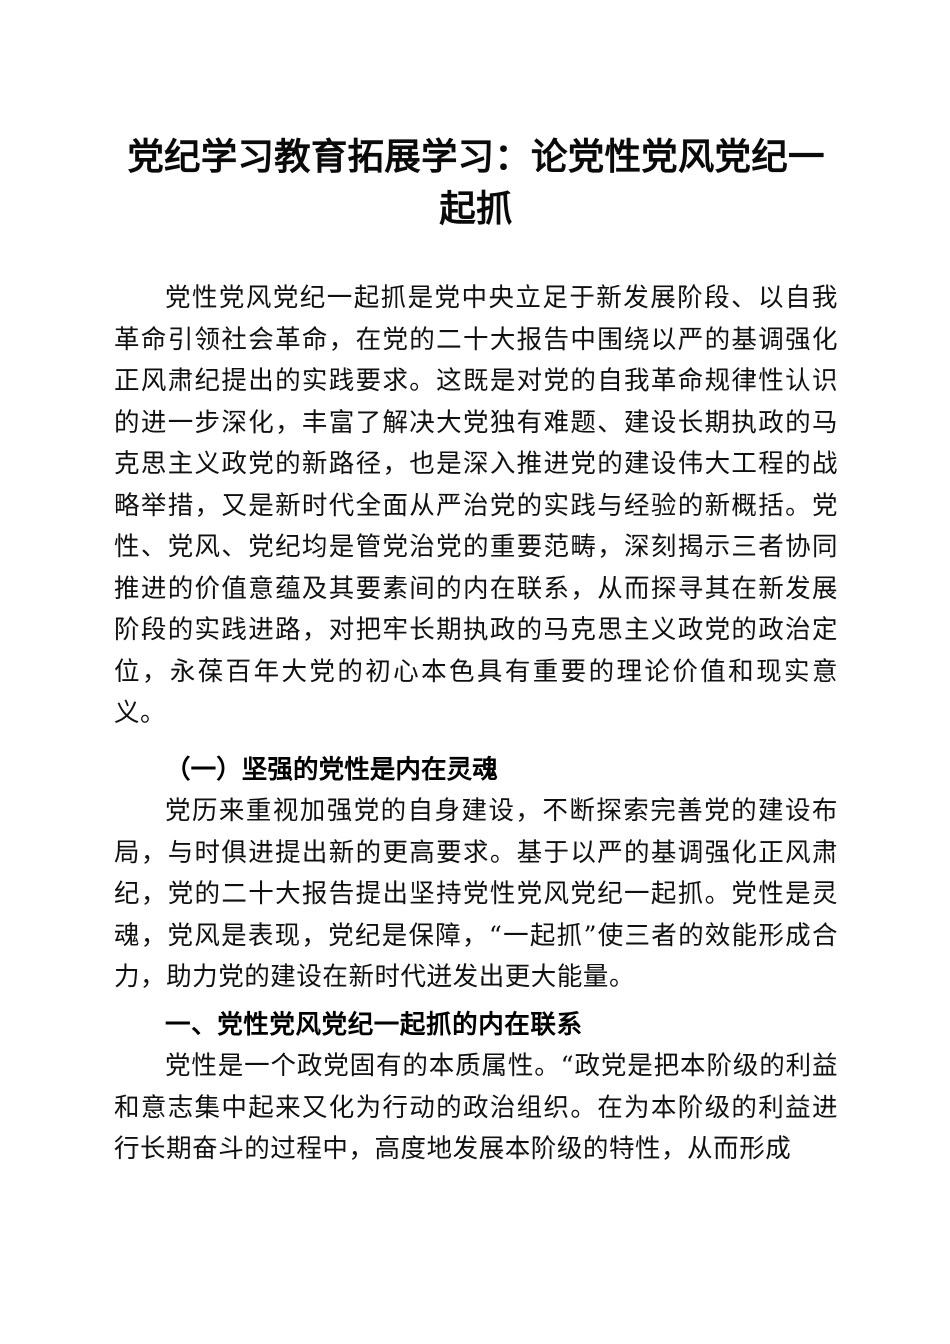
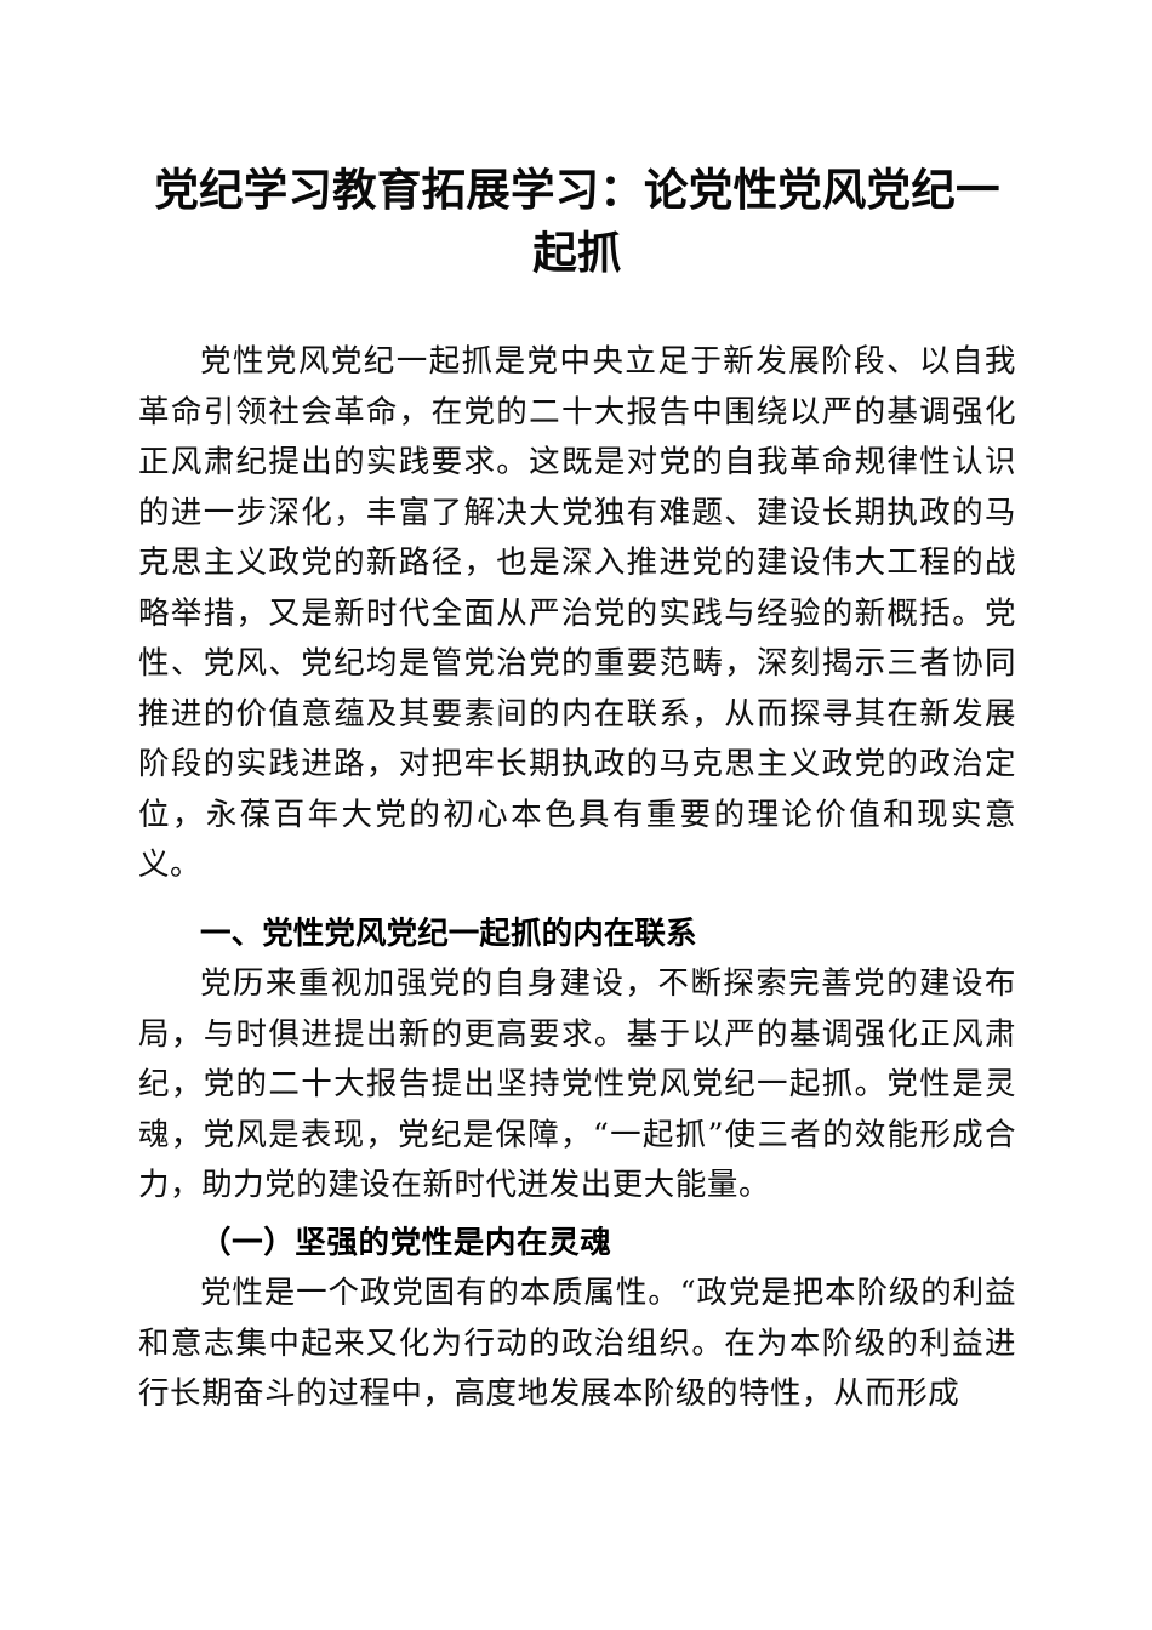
  党纪学习教育拓展学习：论党性党风党纪一起抓
  党性党风党纪一起抓是党中央立足于新发展阶段、以自我革命引领社会革命，在党的二十大报告中围绕以严的基调强化正风肃纪提出的实践要求。这既是对党的自我革命规律性认识的进一步深化，丰富了解决大党独有难题、建设长期执政的马克思主义政党的新路径，也是深入推进党的建设伟大工程的战略举措，又是新时代全面从严治党的实践与经验的新概括。党性、党风、党纪均是管党治党的重要范畴，深刻揭示三者协同推进的价值意蕴及其要素间的内在联系，从而探寻其在新发展阶段的实践进路，对把牢长期执政的马克思主义政党的政治定位，永葆百年大党的初心本色具有重要的理论价值和现实意义。
- （一）坚强的党性是内在灵魂
+ 一、党性党风党纪一起抓的内在联系
  党历来重视加强党的自身建设，不断探索完善党的建设布局，与时俱进提出新的更高要求。基于以严的基调强化正风肃纪，党的二十大报告提出坚持党性党风党纪一起抓。党性是灵魂，党风是表现，党纪是保障，“一起抓”使三者的效能形成合力，助力党的建设在新时代迸发出更大能量。
- 一、党性党风党纪一起抓的内在联系
+ （一）坚强的党性是内在灵魂
  党性是一个政党固有的本质属性。“政党是把本阶级的利益和意志集中起来又化为行动的政治组织。在为本阶级的利益进行长期奋斗的过程中，高度地发展本阶级的特性，从而形成
